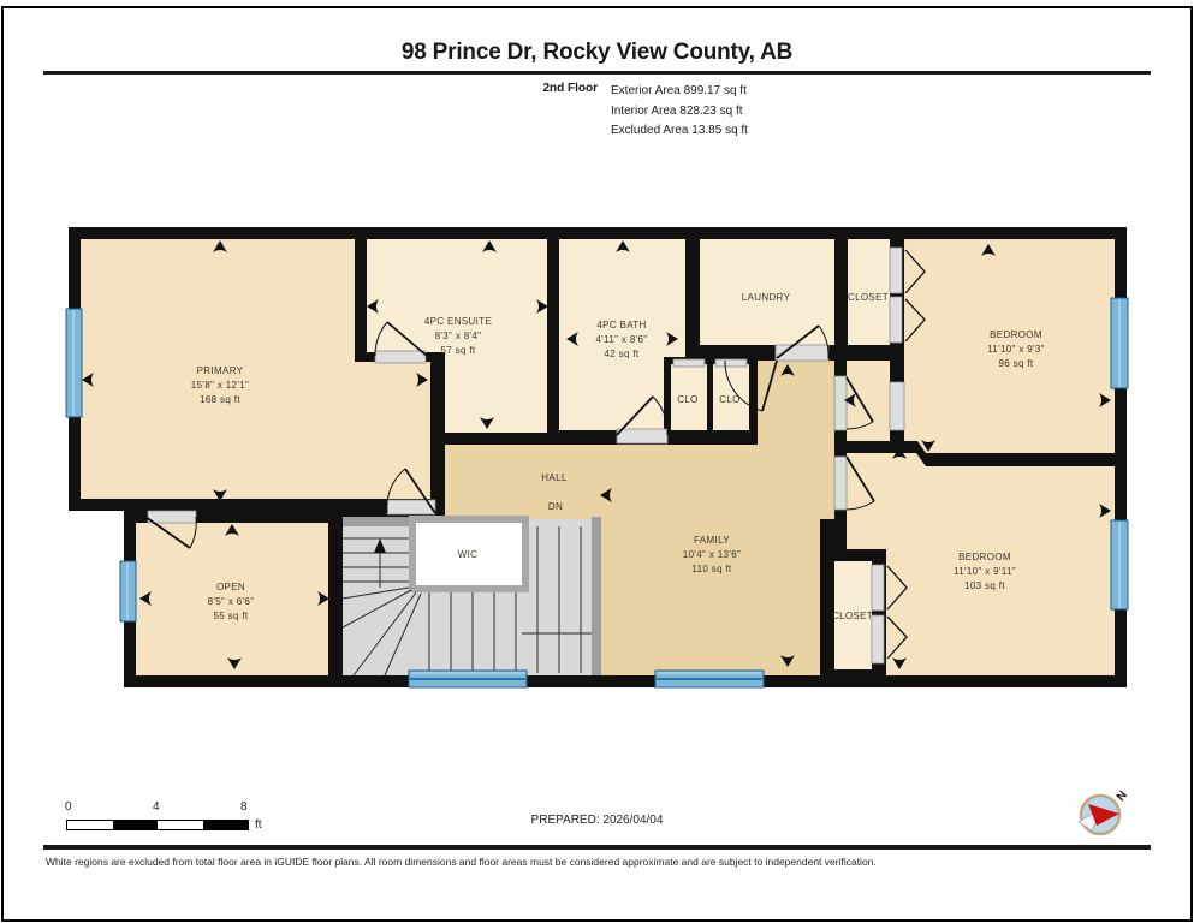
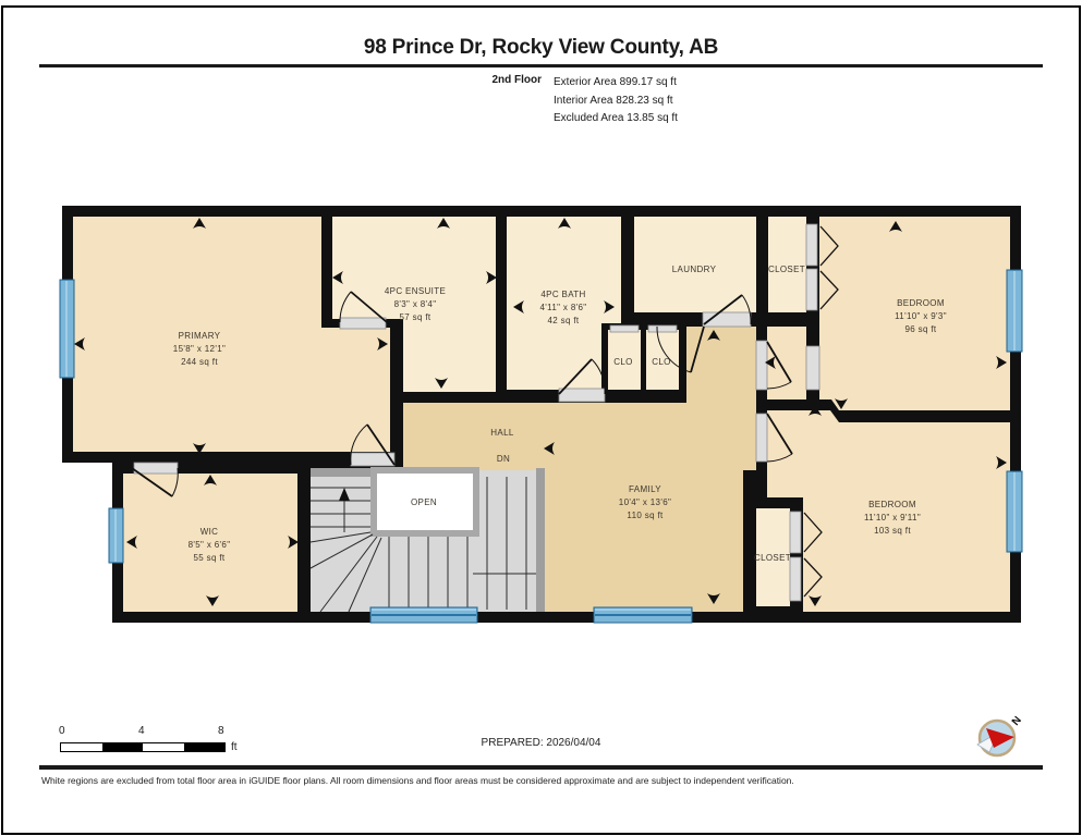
  PRIMARY
  15'8" x 12'1"
- 168 sq ft
+ 244 sq ft
  4PC ENSUITE
  8'3" x 8'4"
  57 sq ft
  4PC BATH
  4'11" x 8'6"
  42 sq ft
  LAUNDRY
  CLOSET
  BEDROOM
  11'10" x 9'3"
  96 sq ft
  CLO
  CLO
  HALL
  DN
- WIC
+ OPEN
  FAMILY
  10'4" x 13'6"
  110 sq ft
- OPEN
+ WIC
  8'5" x 6'6"
  55 sq ft
  CLOSET
  BEDROOM
  11'10" x 9'11"
  103 sq ft
  98 Prince Dr, Rocky View County, AB
  2nd Floor
  Exterior Area 899.17 sq ft
  Interior Area 828.23 sq ft
  Excluded Area 13.85 sq ft
  0
  4
  8
  ft
  PREPARED: 2026/04/04
  White regions are excluded from total floor area in iGUIDE floor plans. All room dimensions and floor areas must be considered approximate and are subject to independent verification.
